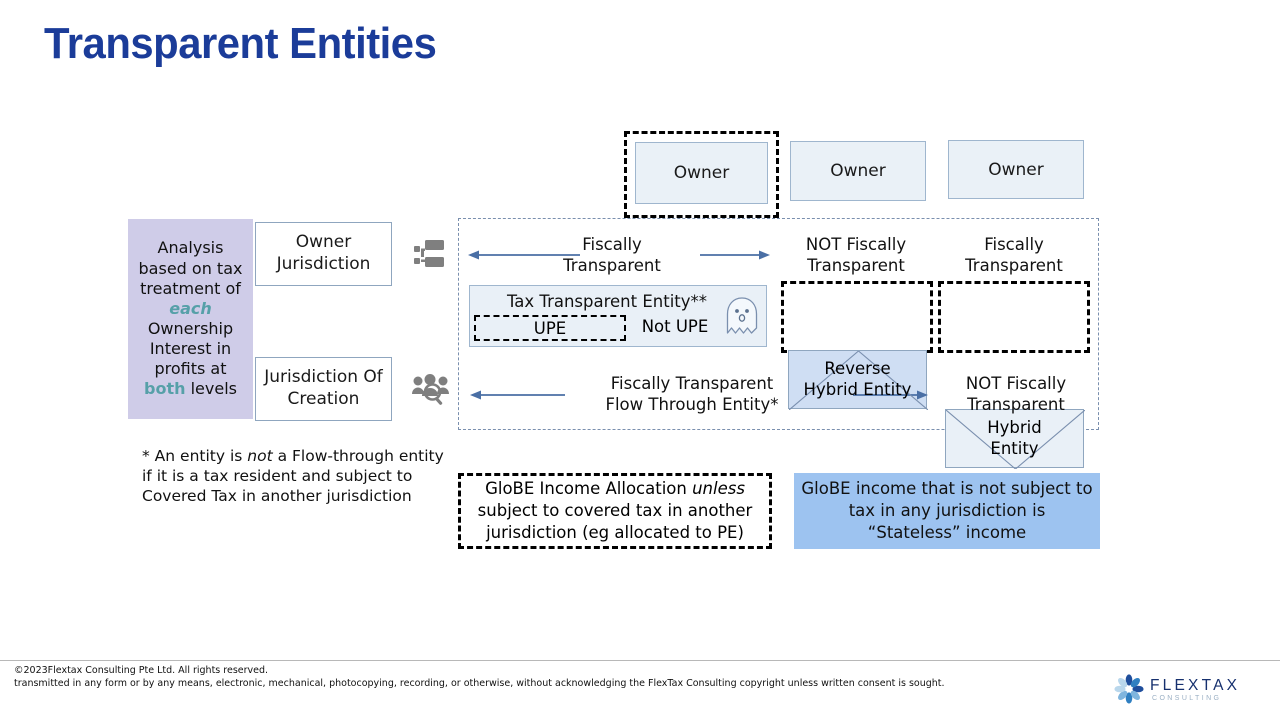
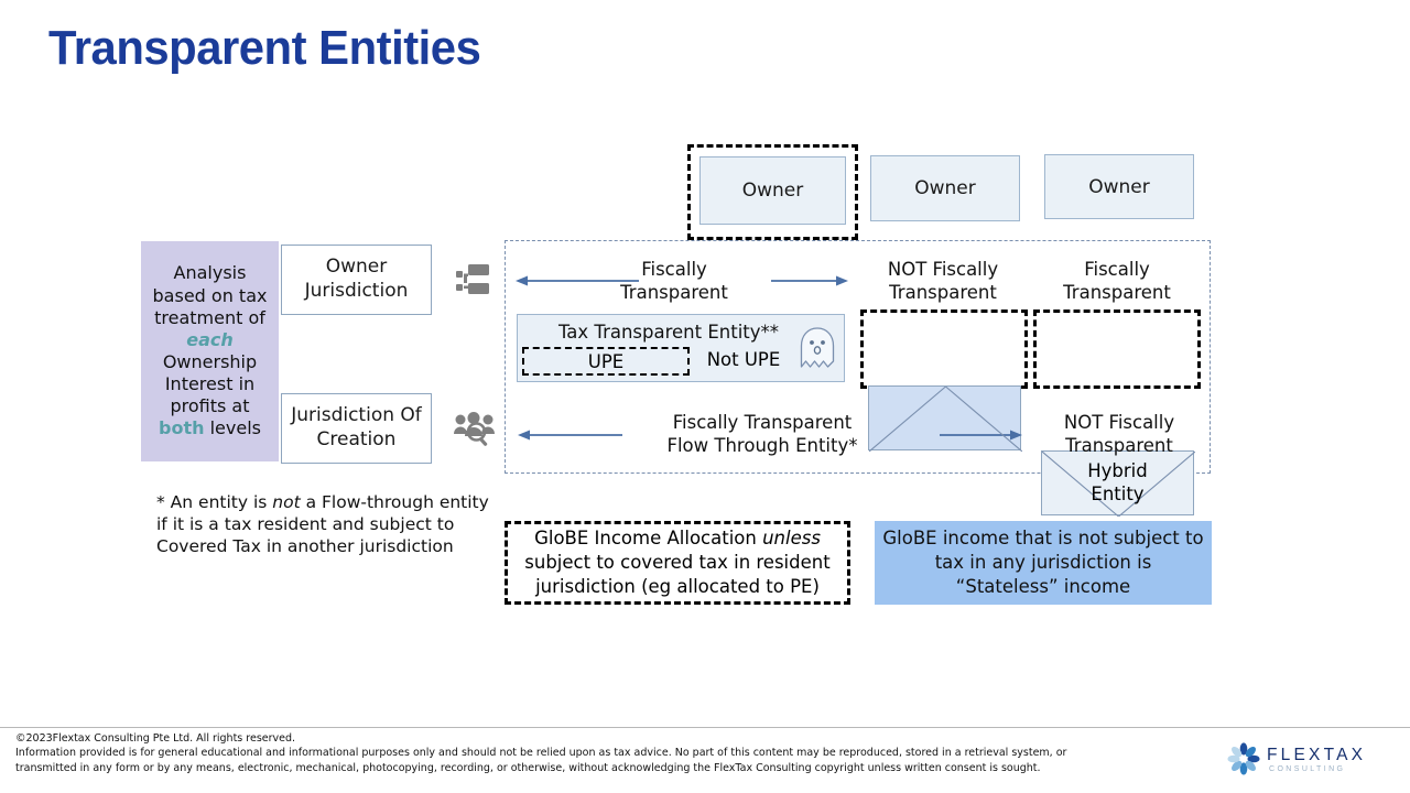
  Transparent Entities
  Owner
  Owner
  Owner
  Analysis based on tax treatment of each Ownership Interest in profits at both levels
  Owner Jurisdiction
  Jurisdiction Of Creation
  Fiscally
  Transparent
  NOT Fiscally
  Transparent
  Fiscally
  Transparent
  Tax Transparent Entity**
  UPE
  Not UPE
- Reverse
- Hybrid Entity
  Hybrid
  Entity
  Fiscally Transparent
  Flow Through Entity*
  NOT Fiscally
  Transparent
  * An entity is not a Flow-through entity if it is a tax resident and subject to Covered Tax in another jurisdiction
- GloBE Income Allocation unless subject to covered tax in another jurisdiction (eg allocated to PE)
+ GloBE Income Allocation unless subject to covered tax in resident jurisdiction (eg allocated to PE)
  GloBE income that is not subject to tax in any jurisdiction is “Stateless” income
  ©2023Flextax Consulting Pte Ltd. All rights reserved.
+ Information provided is for general educational and informational purposes only and should not be relied upon as tax advice. No part of this content may be reproduced, stored in a retrieval system, or
  transmitted in any form or by any means, electronic, mechanical, photocopying, recording, or otherwise, without acknowledging the FlexTax Consulting copyright unless written consent is sought.
  FLEXTAX
